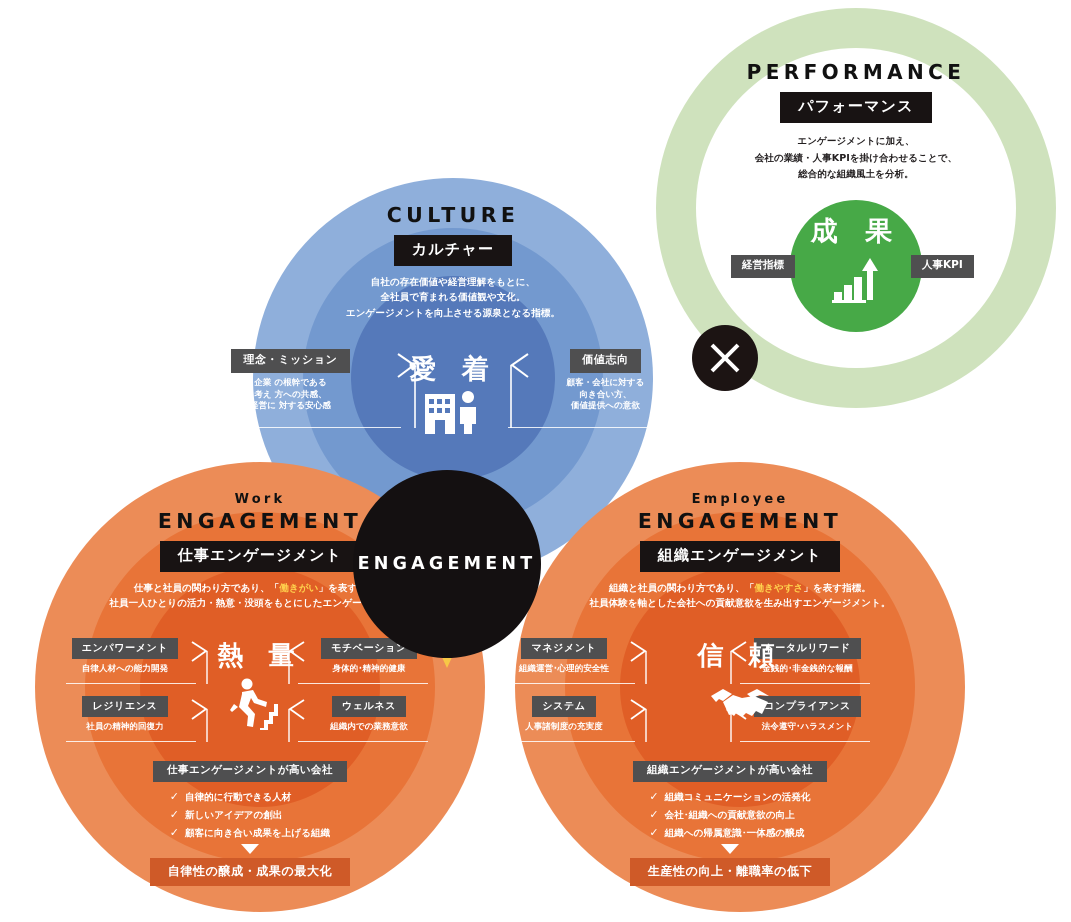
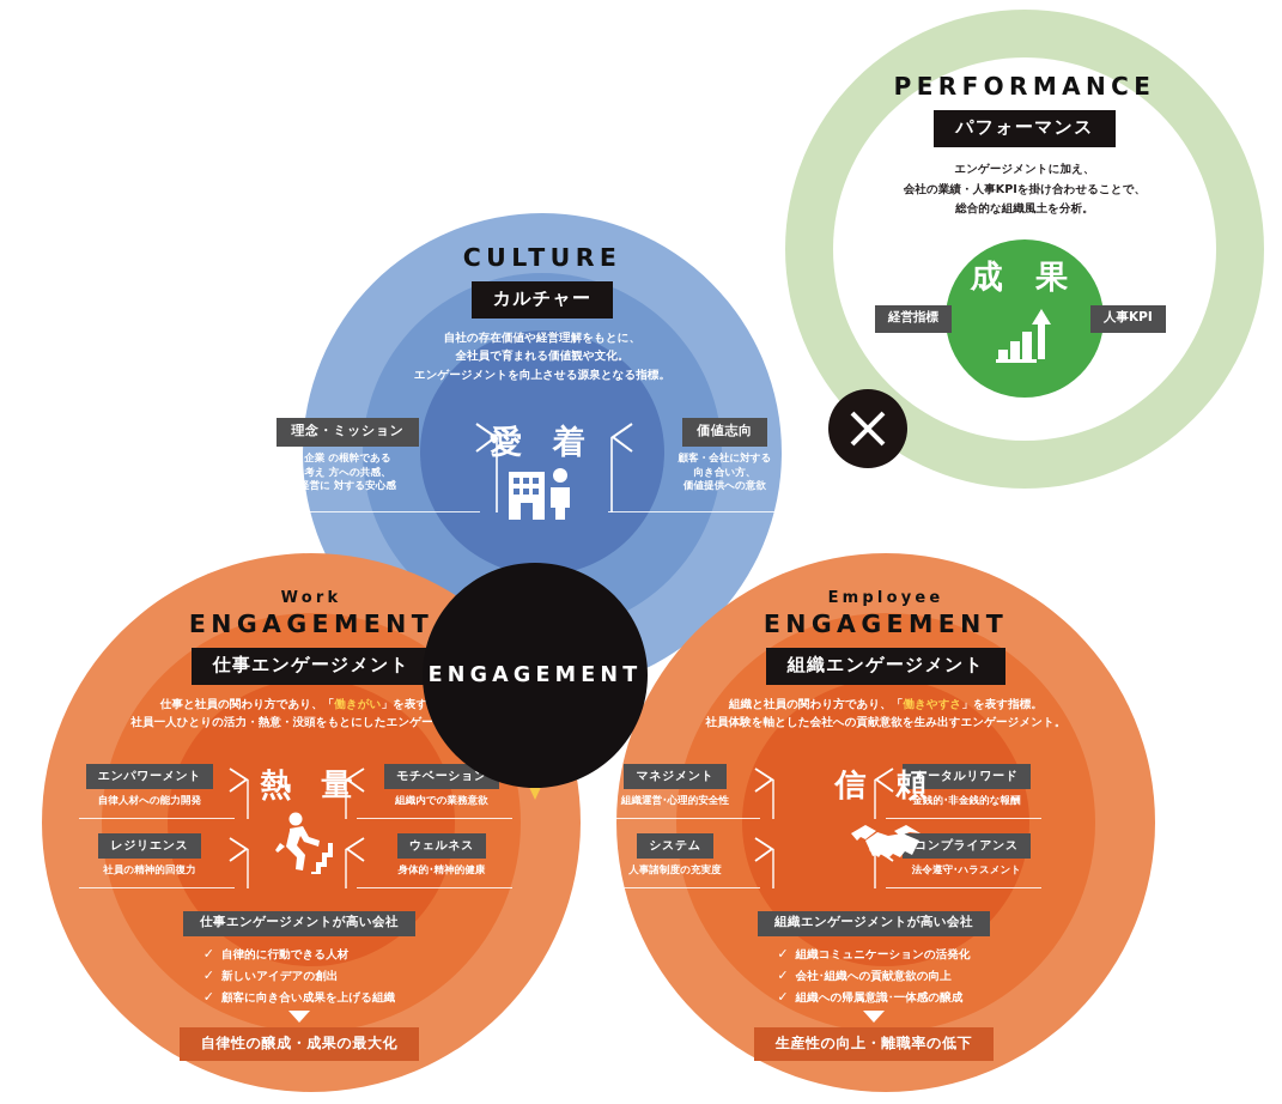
  PERFORMANCE
  パフォーマンス
  エンゲージメントに加え、
  会社の業績・人事KPIを掛け合わせることで、
  総合的な組織風土を分析。
  成 果
  経営指標
  人事KPI
  CULTURE
  カルチャー
  自社の存在価値や経営理解をもとに、
  全社員で育まれる価値観や文化。
  エンゲージメントを向上させる源泉となる指標。
  愛 着
  理念・ミッション
  企業 の根幹である
  考え 方への共感、
  経営に 対する安心感
  価値志向
  顧客・会社に対する
  向き合い方、
  価値提供への意欲
  Work
  ENGAGEMENT
  仕事エンゲージメント
  仕事と社員の関わり方であり、「働きがい」を表す
  社員一人ひとりの活力・熱意・没頭をもとにしたエンゲー
  熱 量
  エンパワーメント
  自律人材への能力開発
  レジリエンス
  社員の精神的回復力
  モチベーション
- 身体的･精神的健康
+ 組織内での業務意欲
  ウェルネス
- 組織内での業務意欲
+ 身体的･精神的健康
  仕事エンゲージメントが高い会社
  ✓ 自律的に行動できる人材
  ✓ 新しいアイデアの創出
  ✓ 顧客に向き合い成果を上げる組織
  自律性の醸成・成果の最大化
  Employee
  ENGAGEMENT
  組織エンゲージメント
  組織と社員の関わり方であり、「働きやすさ」を表す指標。
  社員体験を軸とした会社への貢献意欲を生み出すエンゲージメント。
  信 頼
  マネジメント
  組織運営･心理的安全性
  システム
  人事諸制度の充実度
  トータルリワード
  金銭的･非金銭的な報酬
  コンプライアンス
  法令遵守･ハラスメント
  組織エンゲージメントが高い会社
  ✓ 組織コミュニケーションの活発化
  ✓ 会社･組織への貢献意欲の向上
  ✓ 組織への帰属意識･一体感の醸成
  生産性の向上・離職率の低下
  ENGAGEMENT
